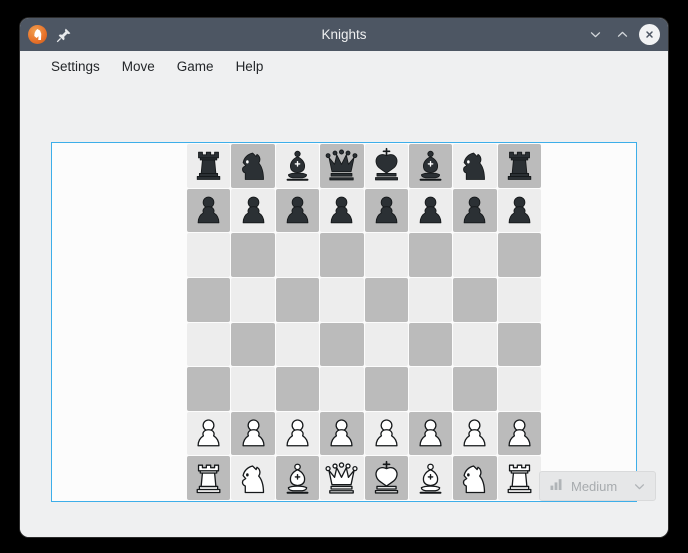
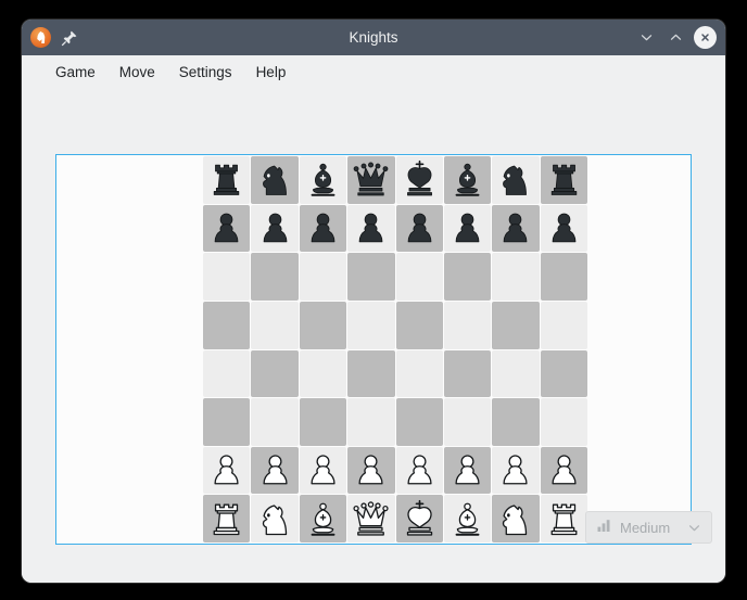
  Knights
- Settings
+ Game
  Move
- Game
+ Settings
  Help
  Medium
